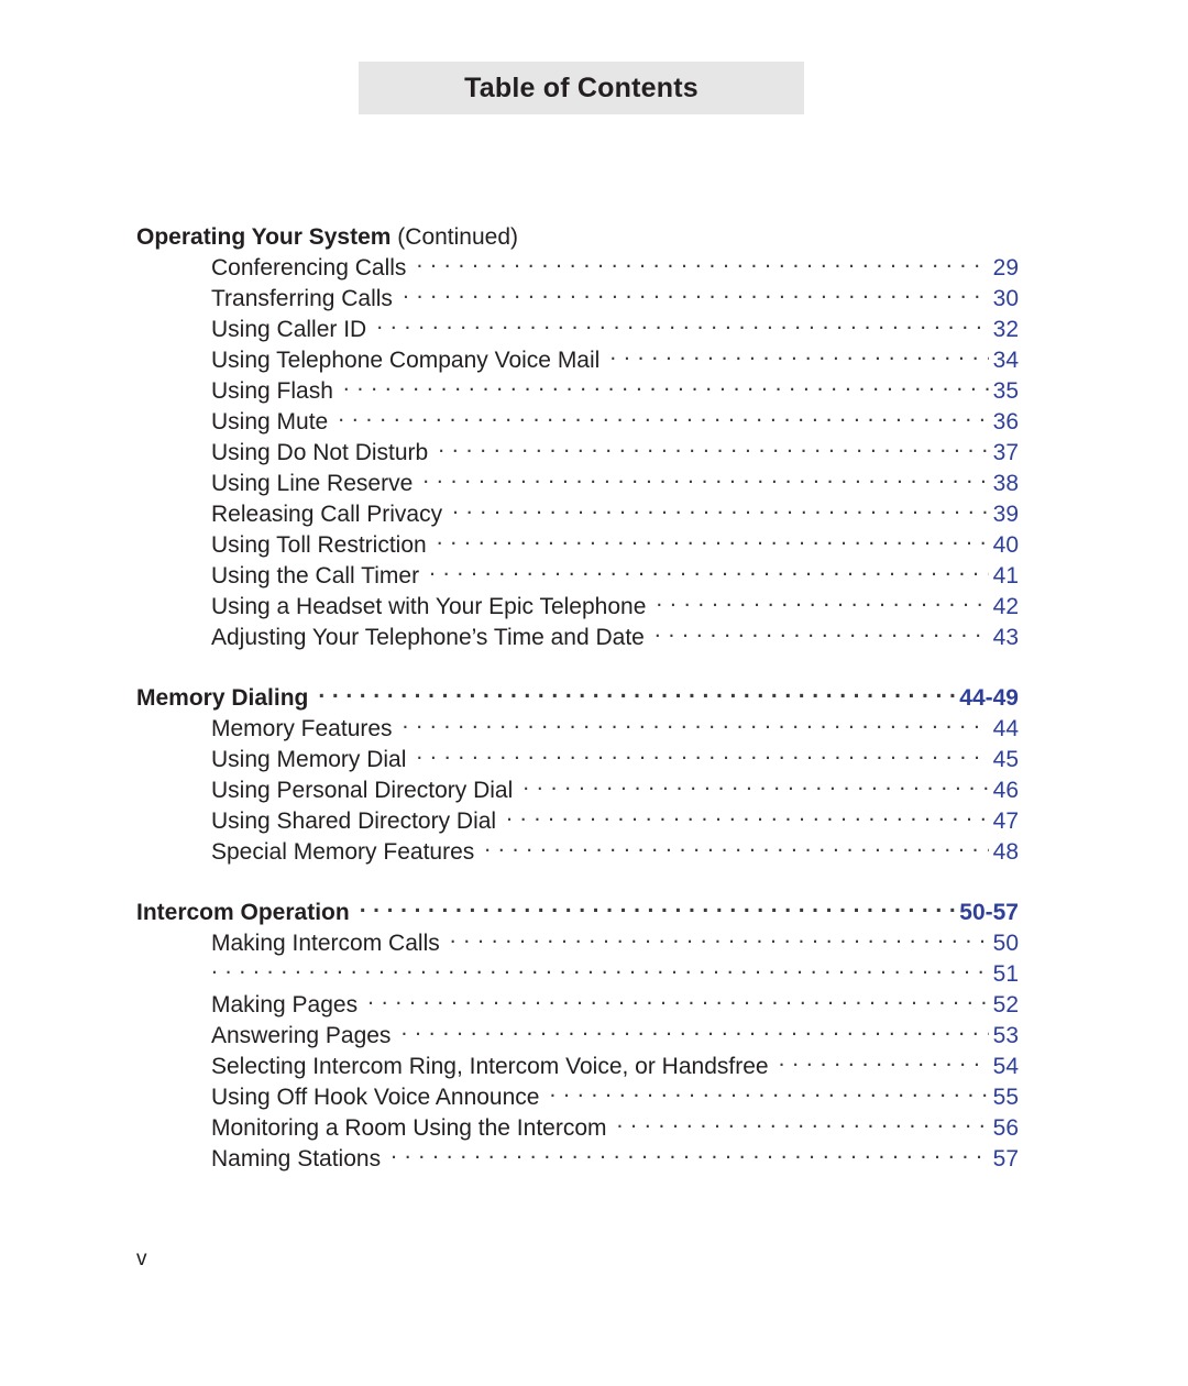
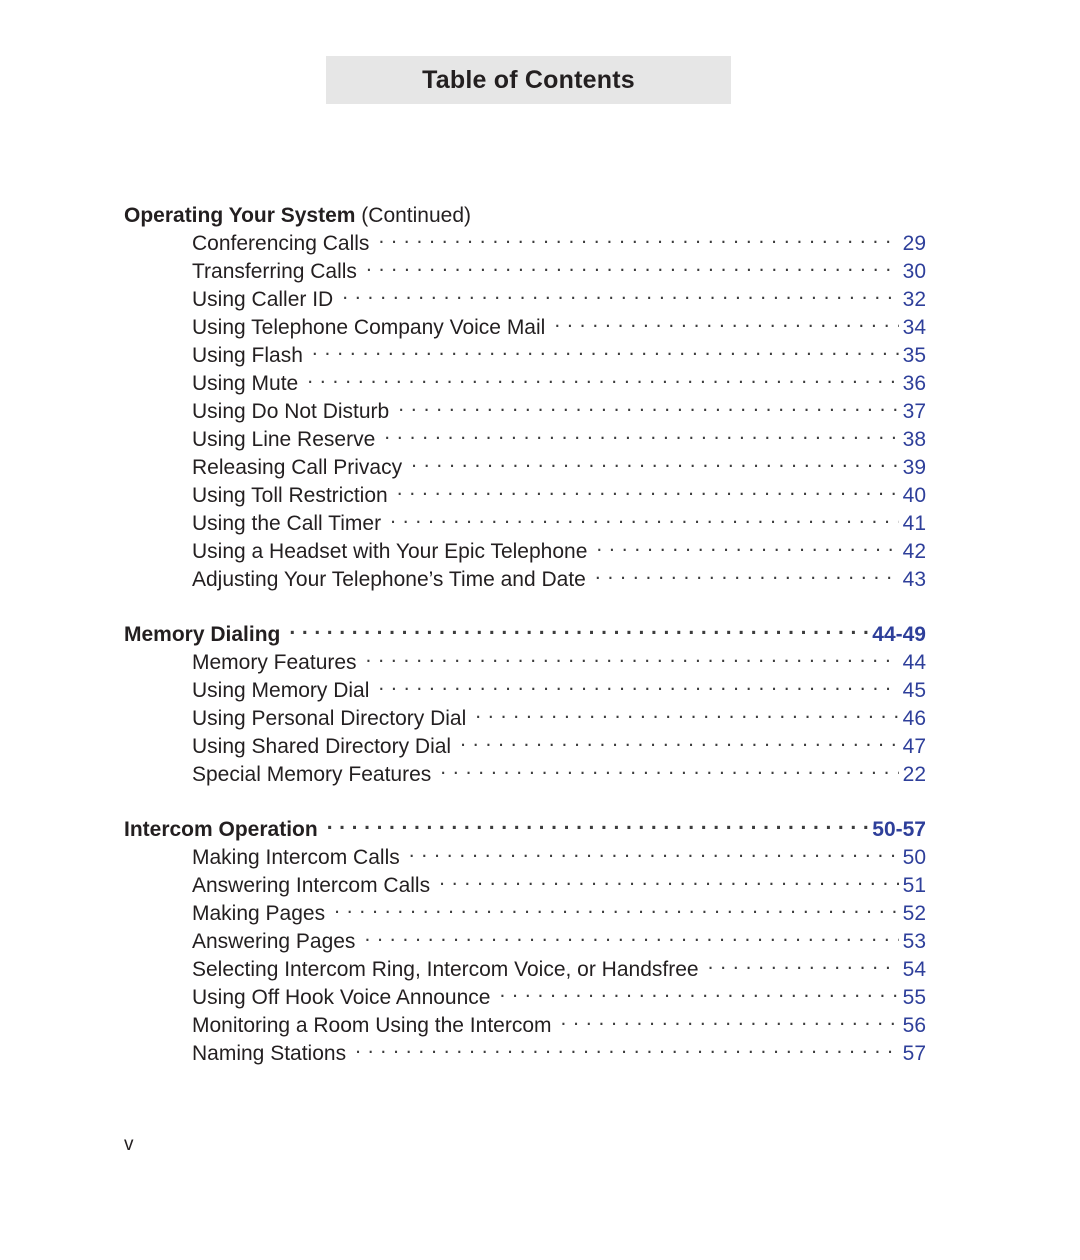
  Table of Contents
  Operating Your System (Continued)
  Conferencing Calls
  29
  Transferring Calls
  30
  Using Caller ID
  32
  Using Telephone Company Voice Mail
  34
  Using Flash
  35
  Using Mute
  36
  Using Do Not Disturb
  37
  Using Line Reserve
  38
  Releasing Call Privacy
  39
  Using Toll Restriction
  40
  Using the Call Timer
  41
  Using a Headset with Your Epic Telephone
  42
  Adjusting Your Telephone’s Time and Date
  43
  Memory Dialing
  44-49
  Memory Features
  44
  Using Memory Dial
  45
  Using Personal Directory Dial
  46
  Using Shared Directory Dial
  47
  Special Memory Features
- 48
+ 22
  Intercom Operation
  50-57
  Making Intercom Calls
  50
+ Answering Intercom Calls
  51
  Making Pages
  52
  Answering Pages
  53
  Selecting Intercom Ring, Intercom Voice, or Handsfree
  54
  Using Off Hook Voice Announce
  55
  Monitoring a Room Using the Intercom
  56
  Naming Stations
  57
  v
